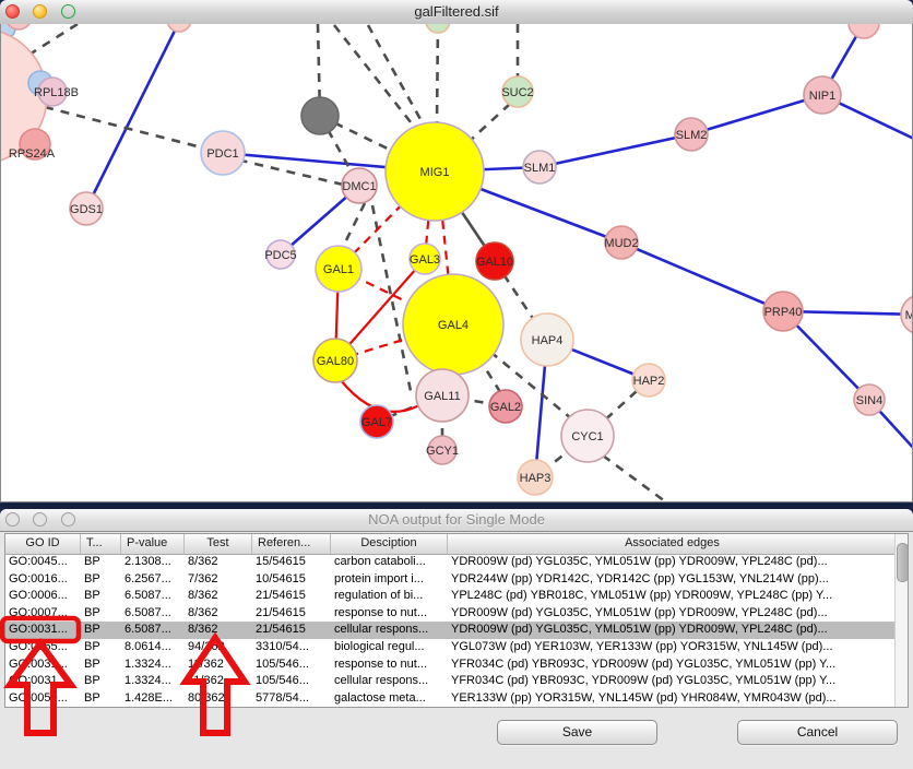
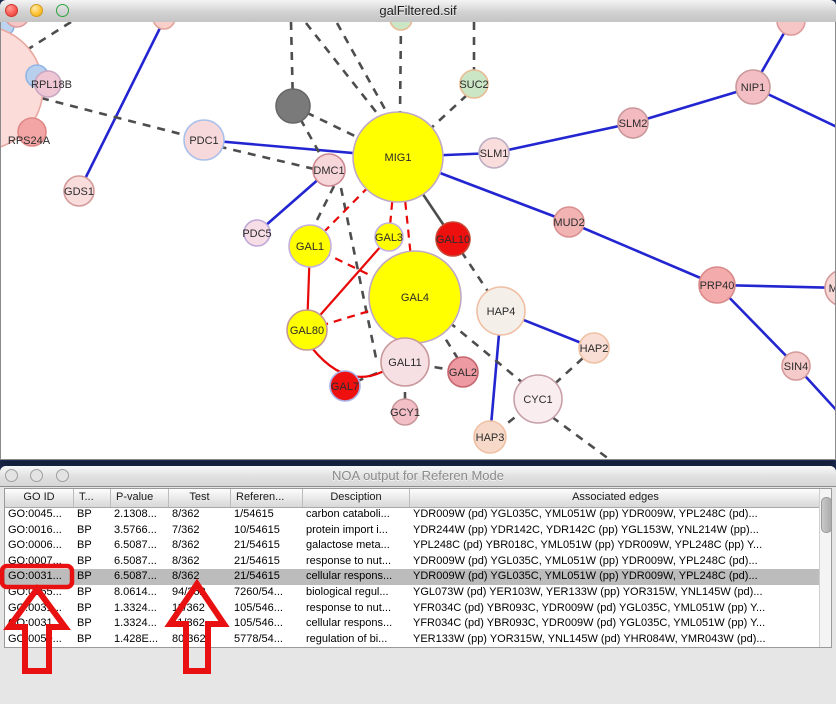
  galFiltered.sif
  RPL18B
  RPS24A
  GDS1
  PDC1
  DMC1
  MIG1
  SUC2
  SLM1
  SLM2
  NIP1
  MUD2
  PRP40
  HAP4
  HAP2
  SIN4
  PDC5
  GAL1
  GAL3
  GAL10
  GAL4
  GAL80
  GAL11
  GAL2
  GAL7
  GCY1
  CYC1
  HAP3
- NOA output for Single Mode
+ NOA output for Referen Mode
  GO ID T... P-value Test Referen... Desciption Associated edges
- GO:0045... BP 2.1308... 8/362 15/54615 carbon cataboli... YDR009W (pd) YGL035C, YML051W (pp) YDR009W, YPL248C (pd)...
+ GO:0045... BP 2.1308... 8/362 1/54615 carbon cataboli... YDR009W (pd) YGL035C, YML051W (pp) YDR009W, YPL248C (pd)...
- GO:0016... BP 6.2567... 7/362 10/54615 protein import i... YDR244W (pp) YDR142C, YDR142C (pp) YGL153W, YNL214W (pp)...
+ GO:0016... BP 3.5766... 7/362 10/54615 protein import i... YDR244W (pp) YDR142C, YDR142C (pp) YGL153W, YNL214W (pp)...
- GO:0006... BP 6.5087... 8/362 21/54615 regulation of bi... YPL248C (pd) YBR018C, YML051W (pp) YDR009W, YPL248C (pp) Y...
+ GO:0006... BP 6.5087... 8/362 21/54615 galactose meta... YPL248C (pd) YBR018C, YML051W (pp) YDR009W, YPL248C (pp) Y...
  GO:0007... BP 6.5087... 8/362 21/54615 response to nut... YDR009W (pd) YGL035C, YML051W (pp) YDR009W, YPL248C (pd)...
  GO:0031... BP 6.5087... 8/362 21/54615 cellular respons... YDR009W (pd) YGL035C, YML051W (pp) YDR009W, YPL248C (pd)...
- GO:65... BP 8.0614... 94/6 3310/54... biological regul... YGL073W (pd) YER103W, YER133W (pp) YOR315W, YNL145W (pd)...
+ GO:65... BP 8.0614... 94/6 7260/54... biological regul... YGL073W (pd) YER103W, YER133W (pp) YOR315W, YNL145W (pd)...
  G003.. BP 1.3324... 1/362 105/546... response to nut... YFR034C (pd) YBR093C, YDR009W (pd) YGL035C, YML051W (pp) Y...
  O:0031.. BP 1.3324... 362 105/546... cellular respons... YFR034C (pd) YBR093C, YDR009W (pd) YGL035C, YML051W (pp) Y...
- GO005... BP 1.428E... 80362 5778/54... galactose meta... YER133W (pp) YOR315W, YNL145W (pd) YHR084W, YMR043W (pd)...
+ GO005... BP 1.428E... 80362 5778/54... regulation of bi... YER133W (pp) YOR315W, YNL145W (pd) YHR084W, YMR043W (pd)...
- Save
- Cancel
